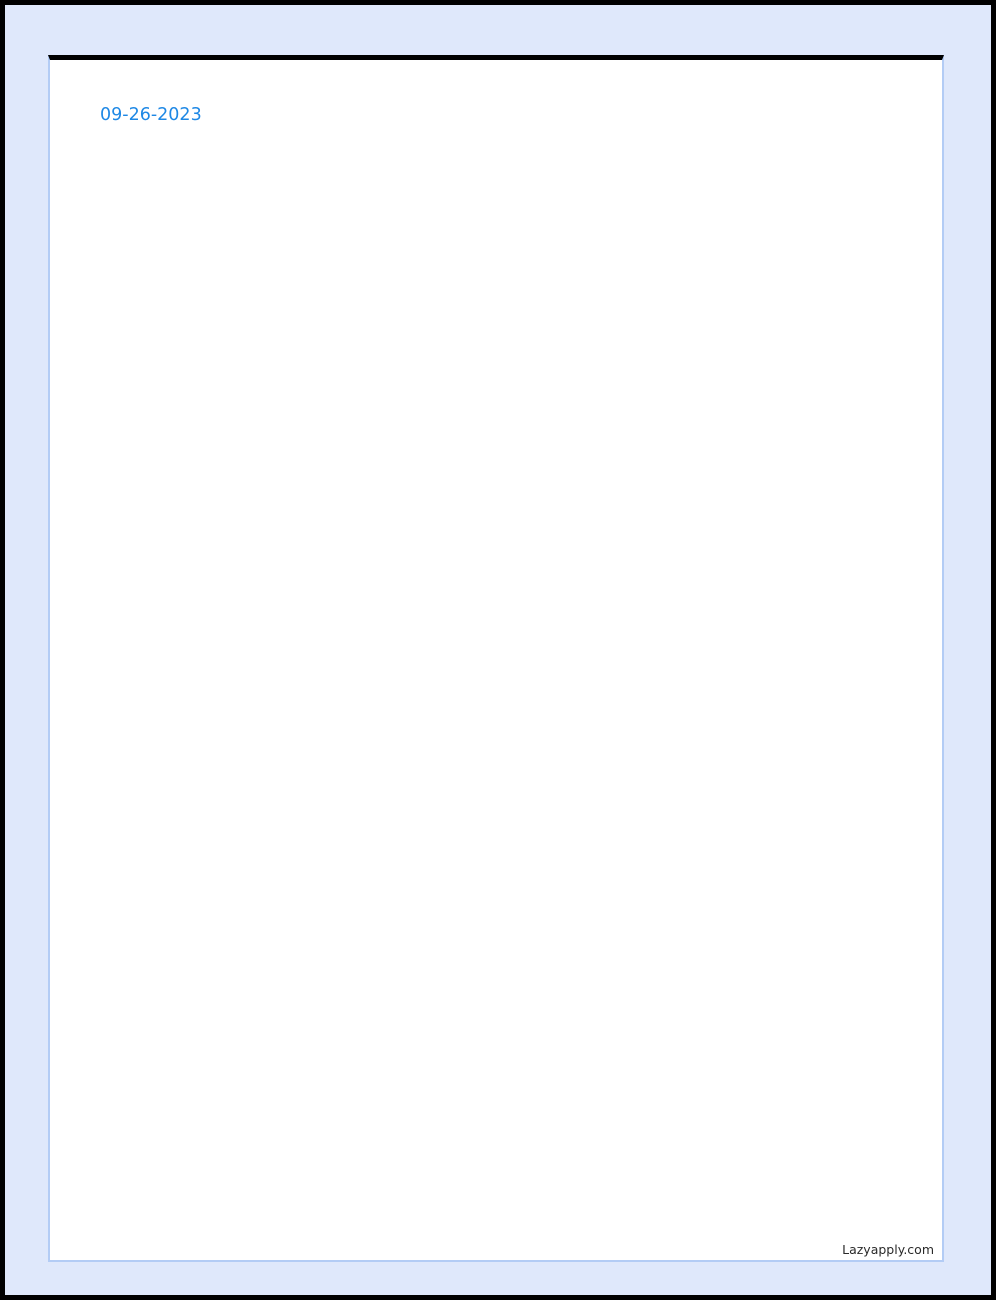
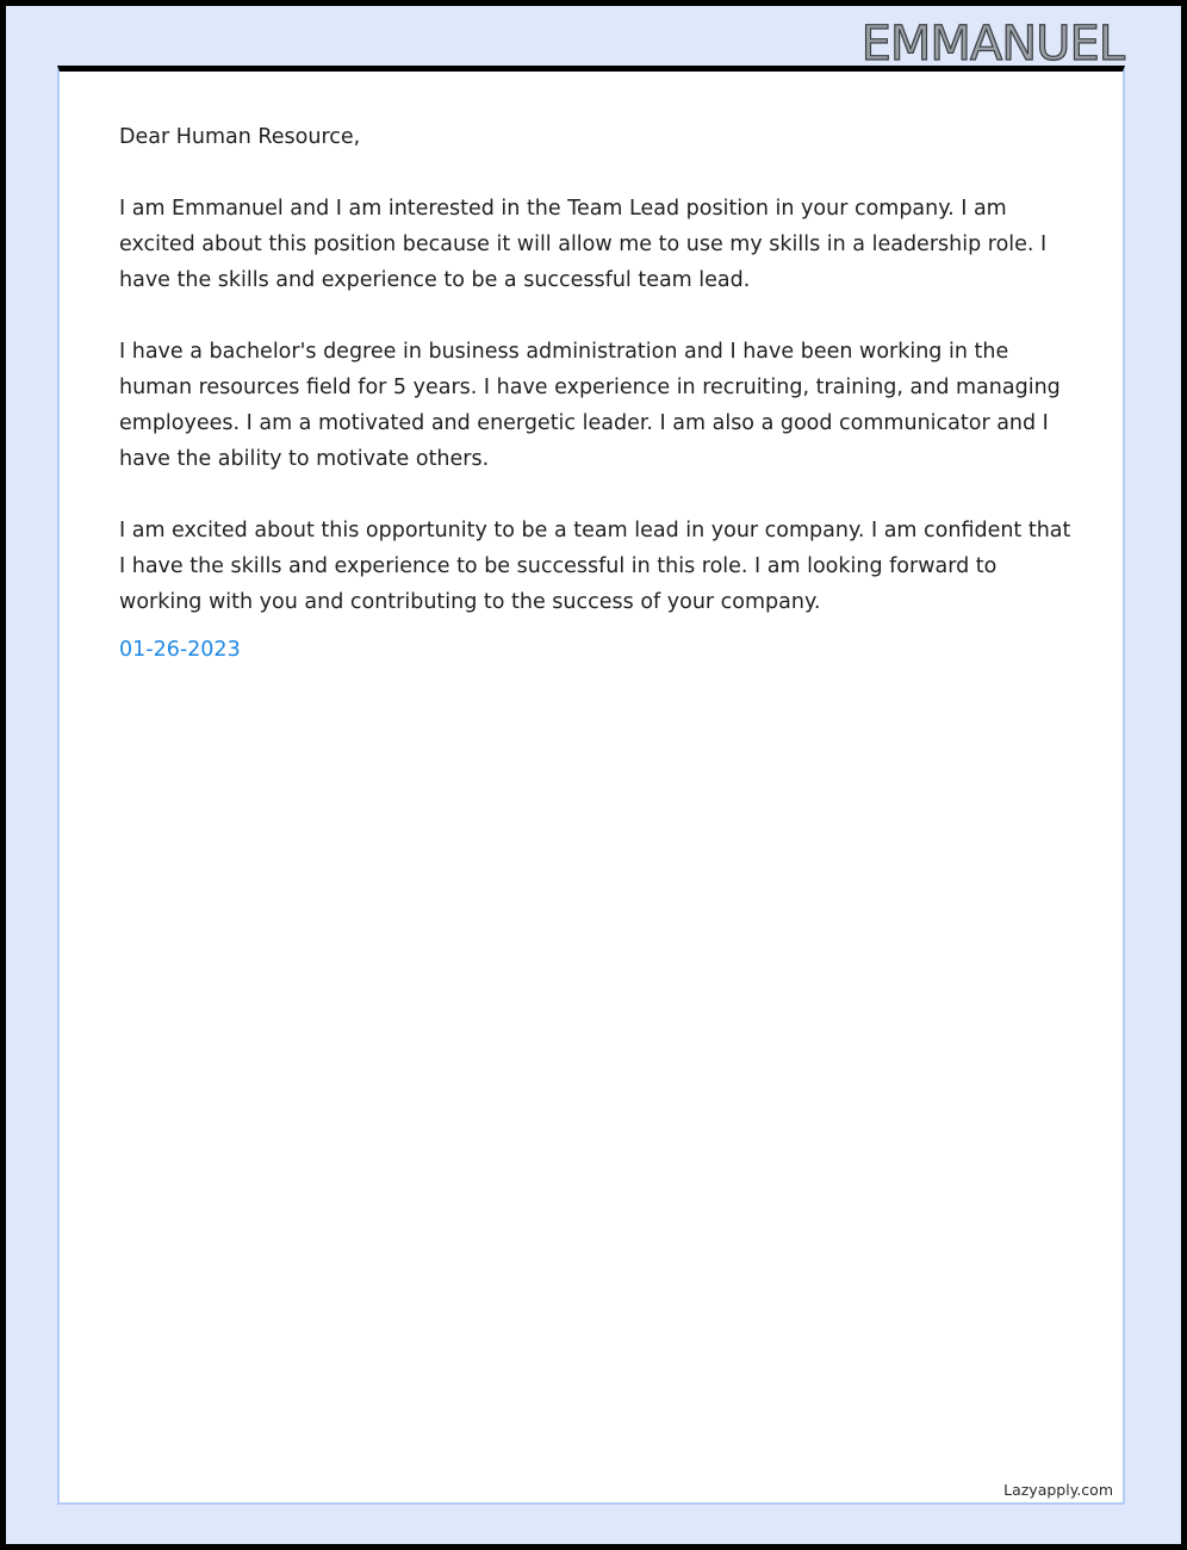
+ EMMANUEL
+ Dear Human Resource,
+ I am Emmanuel and I am interested in the Team Lead position in your company. I am excited about this position because it will allow me to use my skills in a leadership role. I have the skills and experience to be a successful team lead.
+ I have a bachelor's degree in business administration and I have been working in the human resources field for 5 years. I have experience in recruiting, training, and managing employees. I am a motivated and energetic leader. I am also a good communicator and I have the ability to motivate others.
+ I am excited about this opportunity to be a team lead in your company. I am confident that I have the skills and experience to be successful in this role. I am looking forward to working with you and contributing to the success of your company.
- 09-26-2023
+ 01-26-2023
  Lazyapply.com
